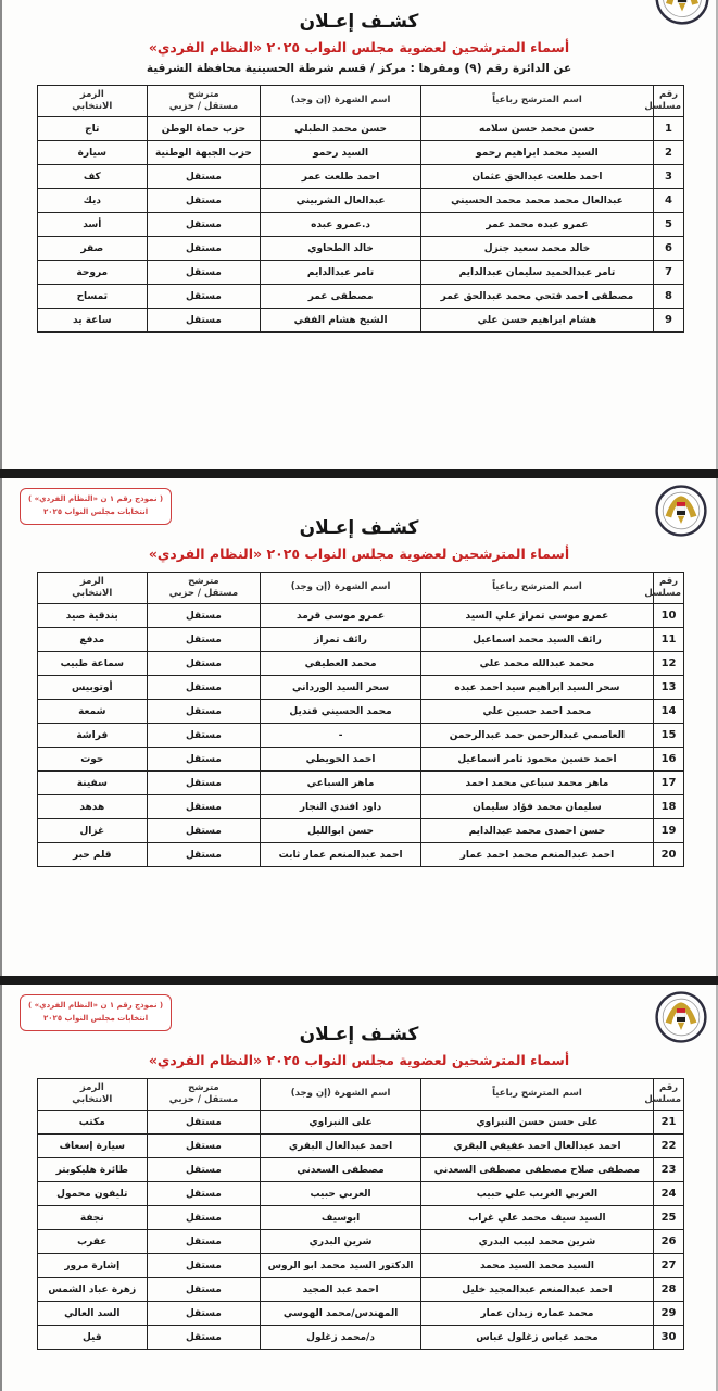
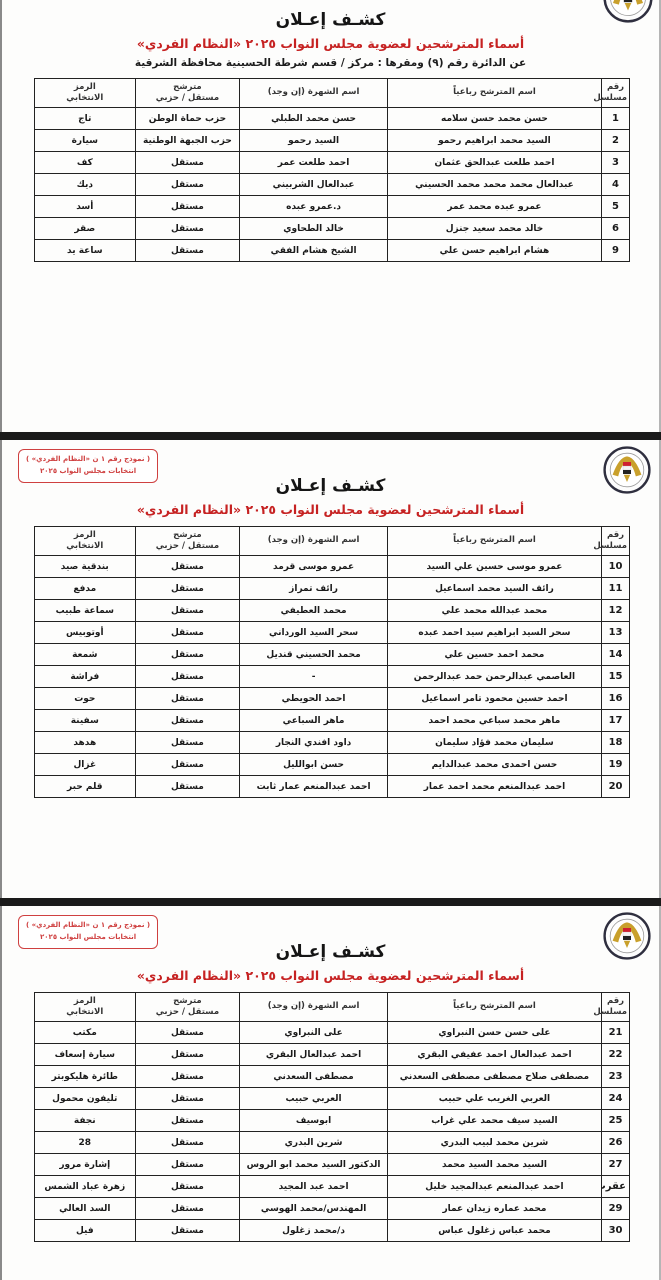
  كشـف إعـلان
  أسماء المترشحين لعضوية مجلس النواب ٢٠٢٥ «النظام الفردي»
  عن الدائرة رقم (٩) ومقرها : مركز / قسم شرطة الحسينية محافظة الشرقية
  رقم مسلسل	اسم المترشح رباعياً	اسم الشهرة (إن وجد)	مترشح مستقل / حزبي	الرمز الانتخابي
  1	حسن محمد حسن سلامه	حسن محمد الطبلي	حزب حماة الوطن	تاج
  2	السيد محمد ابراهيم رحمو	السيد رحمو	حزب الجبهة الوطنية	سيارة
  3	احمد طلعت عبدالحق عثمان	احمد طلعت عمر	مستقل	كف
  4	عبدالعال محمد محمد محمد الحسيني	عبدالعال الشربيني	مستقل	ديك
  5	عمرو عبده محمد عمر	د.عمرو عبده	مستقل	أسد
  6	خالد محمد سعيد جنزل	خالد الطحاوي	مستقل	صقر
- 7	تامر عبدالحميد سليمان عبدالدايم	تامر عبدالدايم	مستقل	مروحة
- 8	مصطفى احمد فتحي محمد عبدالحق عمر	مصطفى عمر	مستقل	تمساح
  9	هشام ابراهيم حسن علي	الشيخ هشام الفقي	مستقل	ساعة يد
  ( نموذج رقم ١ ن «النظام الفردي» )
  انتخابات مجلس النواب ٢٠٢٥
  كشـف إعـلان
  أسماء المترشحين لعضوية مجلس النواب ٢٠٢٥ «النظام الفردي»
  رقم مسلسل	اسم المترشح رباعياً	اسم الشهرة (إن وجد)	مترشح مستقل / حزبي	الرمز الانتخابي
- 10	عمرو موسى تمراز علي السيد	عمرو موسى قرمد	مستقل	بندقية صيد
+ 10	عمرو موسى حسين علي السيد	عمرو موسى قرمد	مستقل	بندقية صيد
  11	رائف السيد محمد اسماعيل	رائف تمراز	مستقل	مدفع
  12	محمد عبدالله محمد علي	محمد العطيفي	مستقل	سماعة طبيب
  13	سحر السيد ابراهيم سيد احمد عبده	سحر السيد الورداني	مستقل	أوتوبيس
  14	محمد احمد حسين علي	محمد الحسيني قنديل	مستقل	شمعة
  15	العاصمي عبدالرحمن حمد عبدالرحمن	-	مستقل	فراشة
  16	احمد حسين محمود تامر اسماعيل	احمد الحويطي	مستقل	حوت
  17	ماهر محمد سباعي محمد احمد	ماهر السباعي	مستقل	سفينة
  18	سليمان محمد فؤاد سليمان	داود افندي النجار	مستقل	هدهد
  19	حسن احمدى محمد عبدالدايم	حسن ابوالليل	مستقل	غزال
  20	احمد عبدالمنعم محمد احمد عمار	احمد عبدالمنعم عمار ثابت	مستقل	قلم حبر
  ( نموذج رقم ١ ن «النظام الفردي» )
  انتخابات مجلس النواب ٢٠٢٥
  كشـف إعـلان
  أسماء المترشحين لعضوية مجلس النواب ٢٠٢٥ «النظام الفردي»
  رقم مسلسل	اسم المترشح رباعياً	اسم الشهرة (إن وجد)	مترشح مستقل / حزبي	الرمز الانتخابي
  21	على حسن حسن النبراوي	على النبراوي	مستقل	مكتب
  22	احمد عبدالعال احمد عفيفي البقري	احمد عبدالعال البقري	مستقل	سيارة إسعاف
  23	مصطفى صلاح مصطفى مصطفى السعدني	مصطفى السعدني	مستقل	طائرة هليكوبتر
  24	العربي الغريب علي حبيب	العربي حبيب	مستقل	تليفون محمول
  25	السيد سيف محمد علي غراب	ابوسيف	مستقل	نجفة
- 26	شرين محمد لبيب البدري	شرين البدري	مستقل	عقرب
+ 26	شرين محمد لبيب البدري	شرين البدري	مستقل	28
  27	السيد محمد السيد محمد	الدكتور السيد محمد ابو الروس	مستقل	إشارة مرور
- 28	احمد عبدالمنعم عبدالمجيد خليل	احمد عبد المجيد	مستقل	زهرة عباد الشمس
+ عقرب	احمد عبدالمنعم عبدالمجيد خليل	احمد عبد المجيد	مستقل	زهرة عباد الشمس
  29	محمد عماره زيدان عمار	المهندس/محمد الهوسي	مستقل	السد العالي
  30	محمد عباس زغلول عباس	د/محمد زغلول	مستقل	فيل
